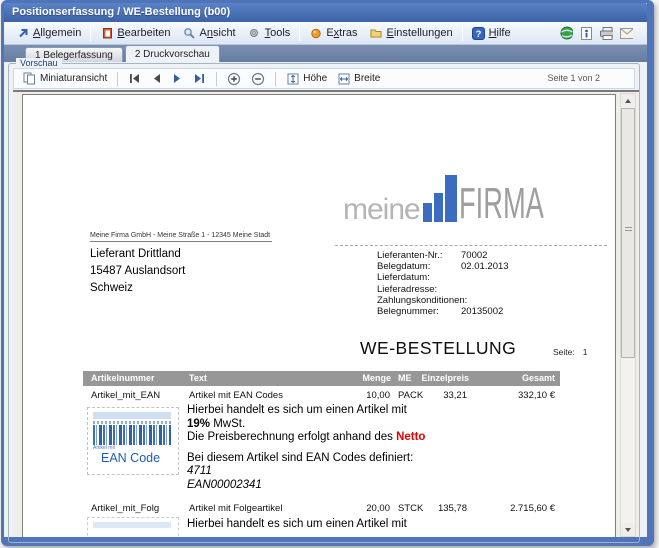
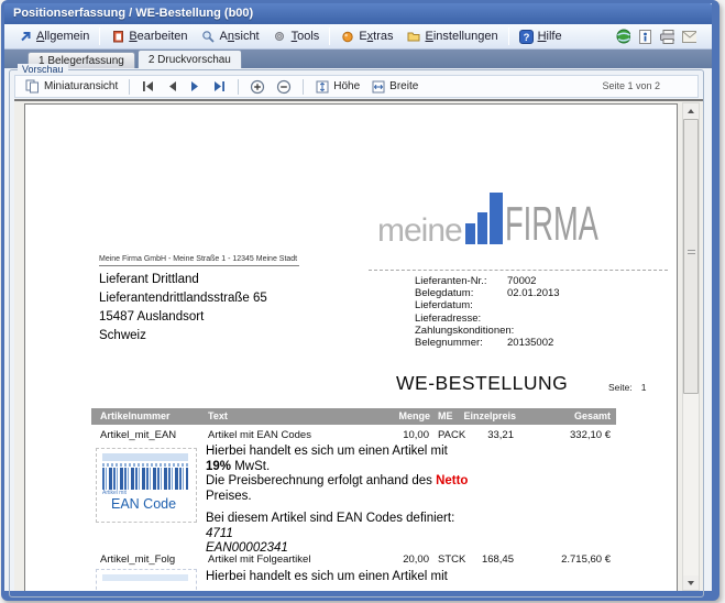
  Positionserfassung / WE-Bestellung (b00)
  Allgemein
  Bearbeiten
  Ansicht
  Tools
  Extras
  Einstellungen
  ?
  Hilfe
  1 Belegerfassung
  2 Druckvorschau
  Vorschau
  Miniaturansicht
  Höhe
  Breite
  Seite 1 von 2
  meine
  FIRMA
  Lieferant Drittland
+ Lieferantendrittlandsstraße 65
  15487 Auslandsort
  Schweiz
  Lieferanten-Nr.:
  70002
  Belegdatum:
  02.01.2013
  Lieferdatum:
  Lieferadresse:
  Zahlungskonditione
  Belegnummer:
  20135002
  WE-BESTELLUNG
  Seite: 1
  Artikelnummer
  Text
  Menge
  ME
  Einzelpreis
  Gesamt
  Artikel_mit_EAN
  Artikel mit EAN Codes
  10,00
  PACK
  33,21
  332,10 €
  EAN Code
  Hierbei handelt es sich um einen Artikel mit
  19% MwSt.
  Die Preisberechnung erfolgt anhand des Netto
+ Preises.
  Bei diesem Artikel sind EAN Codes definiert:
  4711
  EAN00002341
  Artikel_mit_Folg
  Artikel mit Folgeartikel
  20,00
  STCK
- 135,78
+ 168,45
  2.715,60 €
  Hierbei handelt es sich um einen Artikel mit
